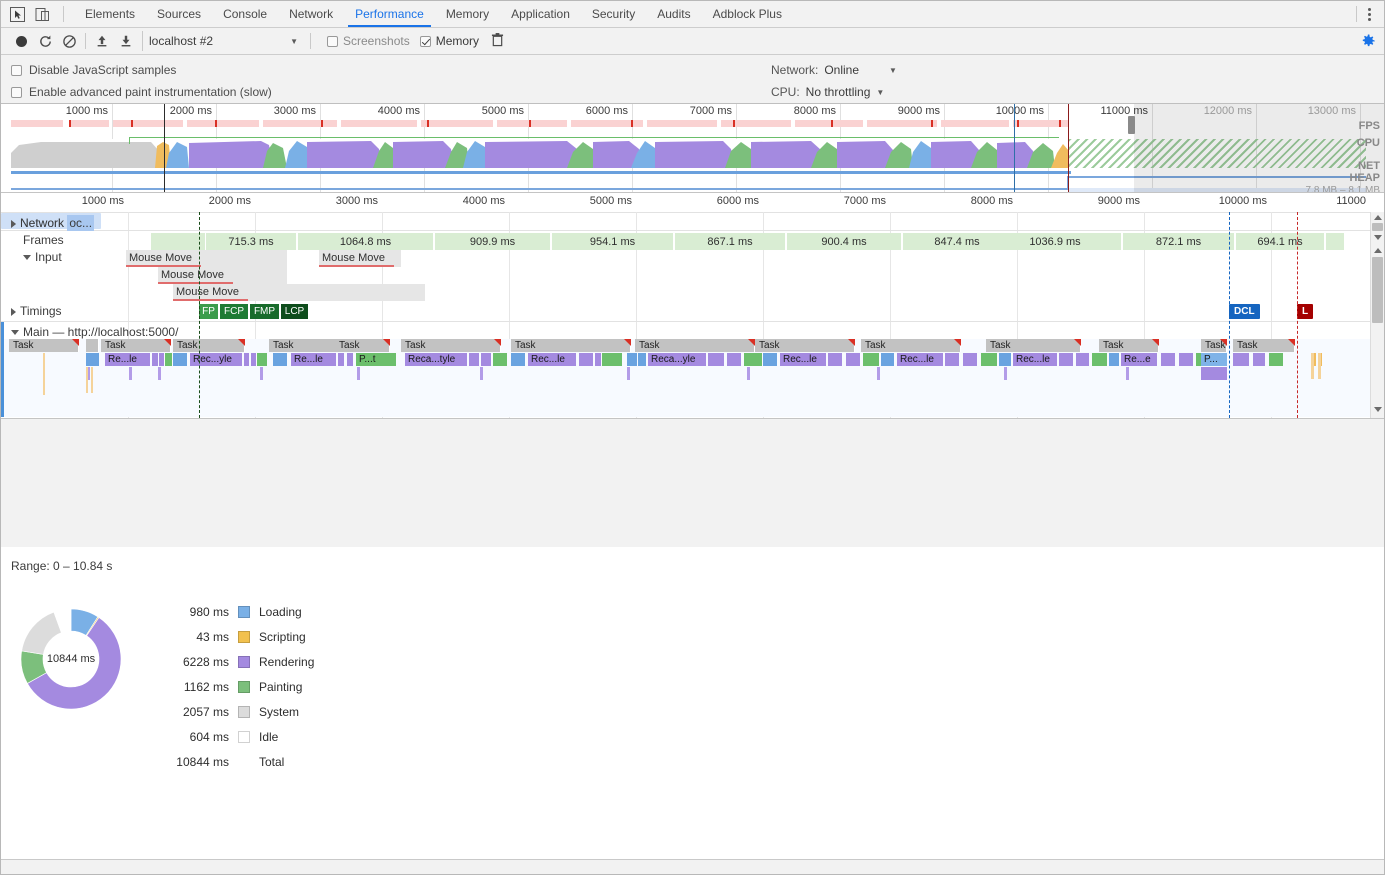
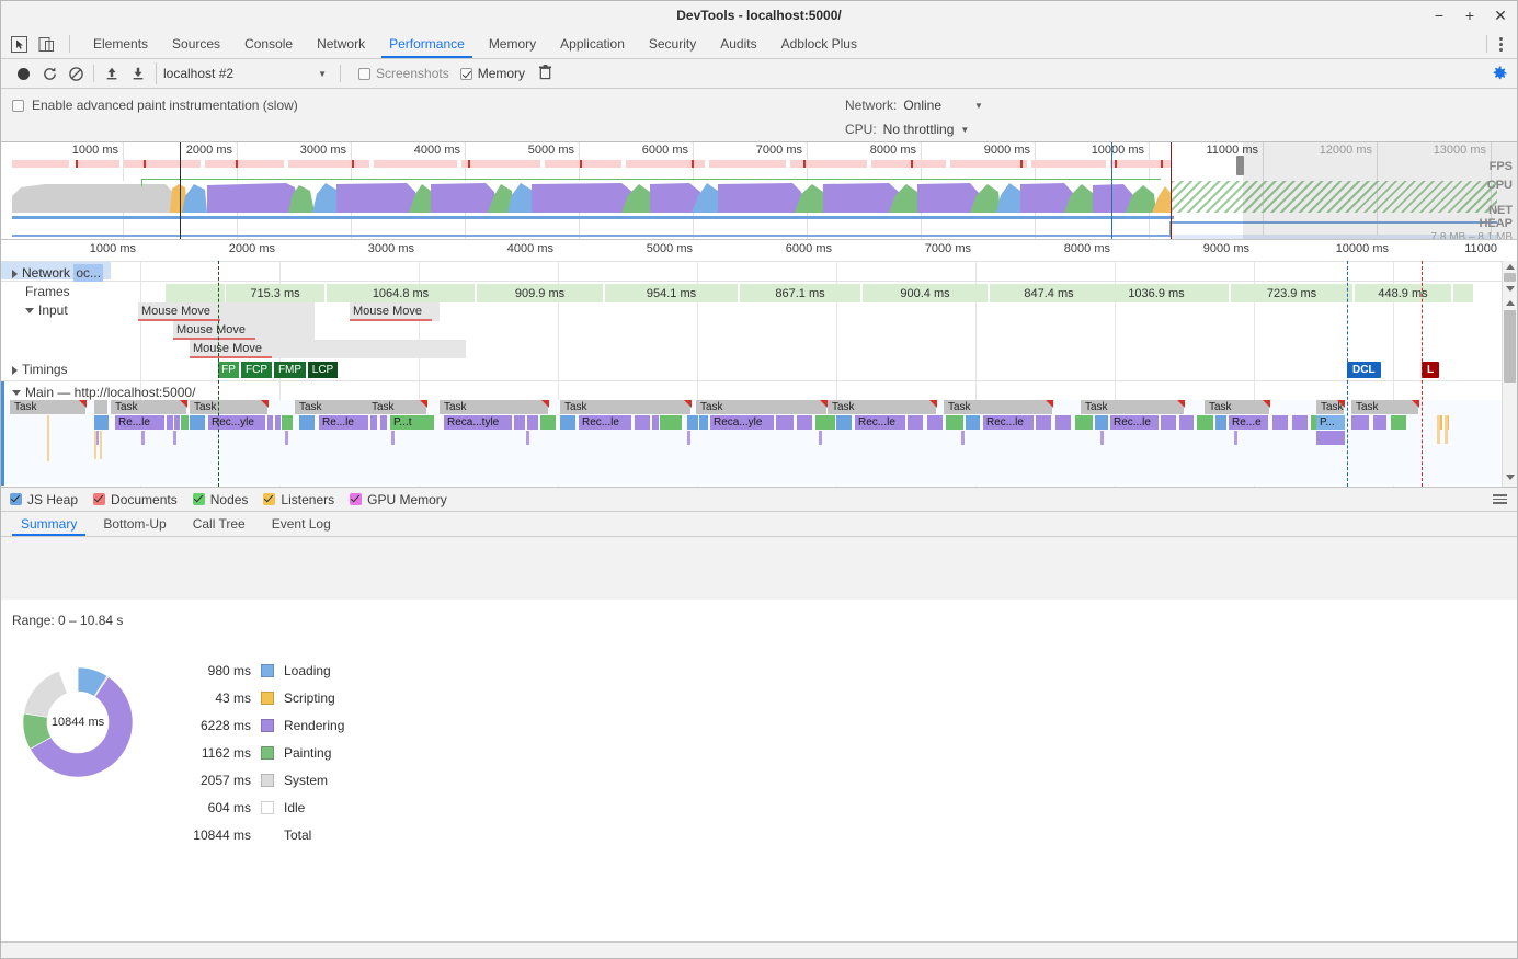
+ DevTools - localhost:5000/
+ −
+ +
+ ✕
  Elements
  Sources
  Console
  Network
  Performance
  Memory
  Application
  Security
  Audits
  Adblock Plus
  localhost #2
  ▼
  Screenshots
  Memory
- Disable JavaScript samples
  Enable advanced paint instrumentation (slow)
  Network:
  Online
  ▼
  CPU:
  No throttling
  ▼
  1000 ms
  2000 ms
  3000 ms
  4000 ms
  5000 ms
  6000 ms
  7000 ms
  8000 ms
  9000 ms
  10000 ms
  11000 ms
  12000 ms
  13000 ms
  FPS
  CPU
  NET
  HEAP
  7.8 MB – 8.1 MB
  1000 ms
  2000 ms
  3000 ms
  4000 ms
  5000 ms
  6000 ms
  7000 ms
  8000 ms
  9000 ms
  10000 ms
  11000
  Network
  Network oc...
  Frames
  715.3 ms
  1064.8 ms
  909.9 ms
  954.1 ms
  867.1 ms
  900.4 ms
  847.4 ms
  1036.9 ms
- 872.1 ms
+ 723.9 ms
- 694.1 ms
+ 448.9 ms
  Input
  Mouse Move
  Mouse Move
  Mouse Move
  Mouse Move
  Timings
  FP
  FCP
  FMP
  LCP
  DCL
  L
  Main — http://localhost:5000/
  Task
  Task
  Task
  Task
  Task
  Task
  Task
  Task
  Task
  Task
  Task
  Task
  Task
  Task
  Re...le
  Rec...yle
  Re...le
  P...t
  Reca...tyle
  Rec...le
  Reca...yle
  Rec...le
  Rec...le
  Rec...le
  Re...e
  P...
+ JS Heap
+ Documents
+ Nodes
+ Listeners
+ GPU Memory
+ Summary
+ Bottom-Up
+ Call Tree
+ Event Log
  Range: 0 – 10.84 s
  10844 ms
  980 ms
  Loading
  43 ms
  Scripting
  6228 ms
  Rendering
  1162 ms
  Painting
  2057 ms
  System
  604 ms
  Idle
  10844 ms
  Total
